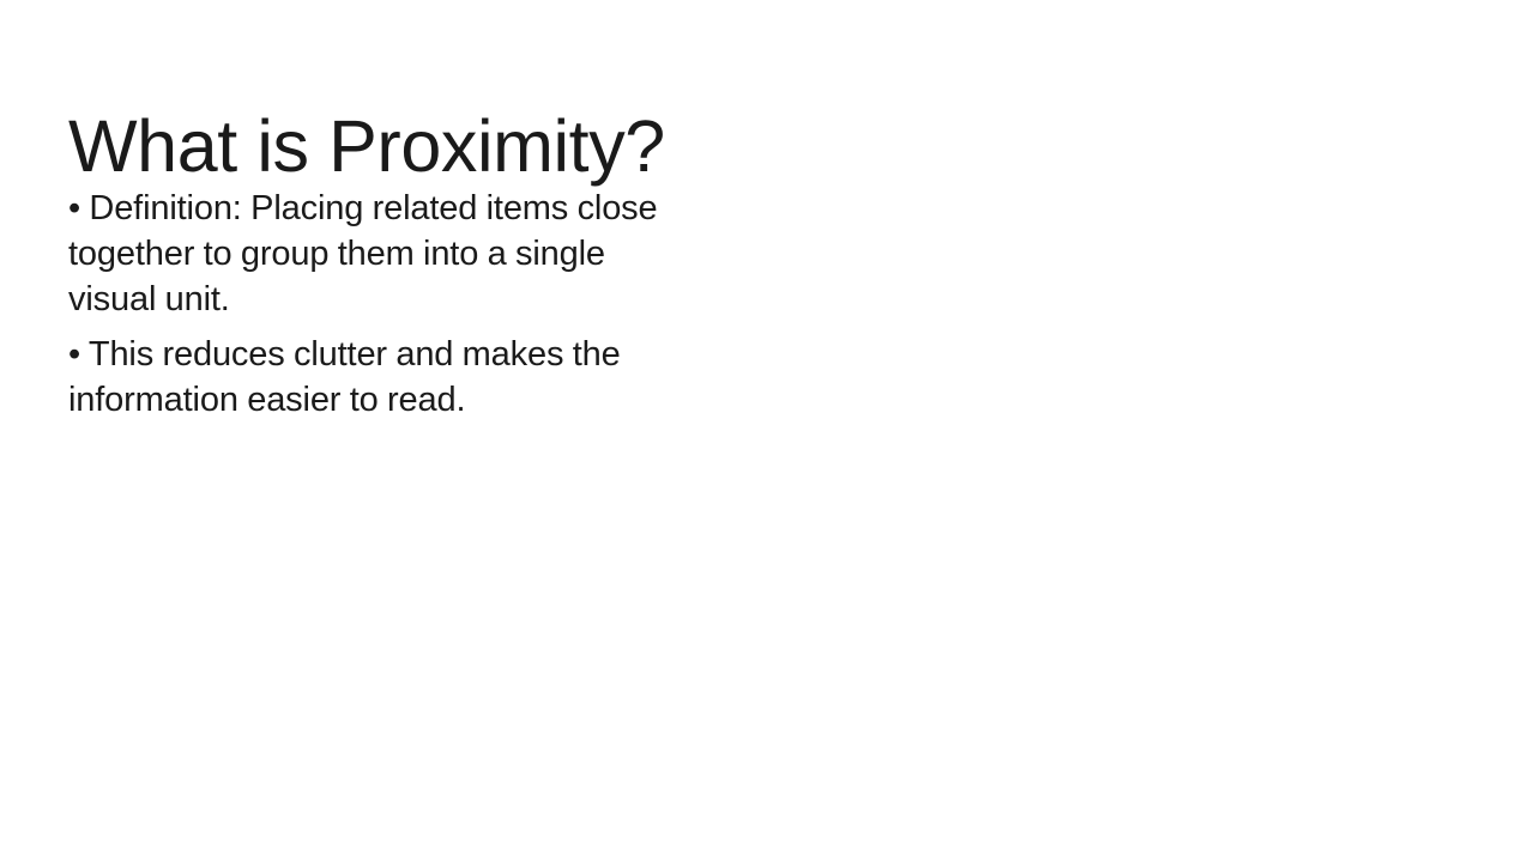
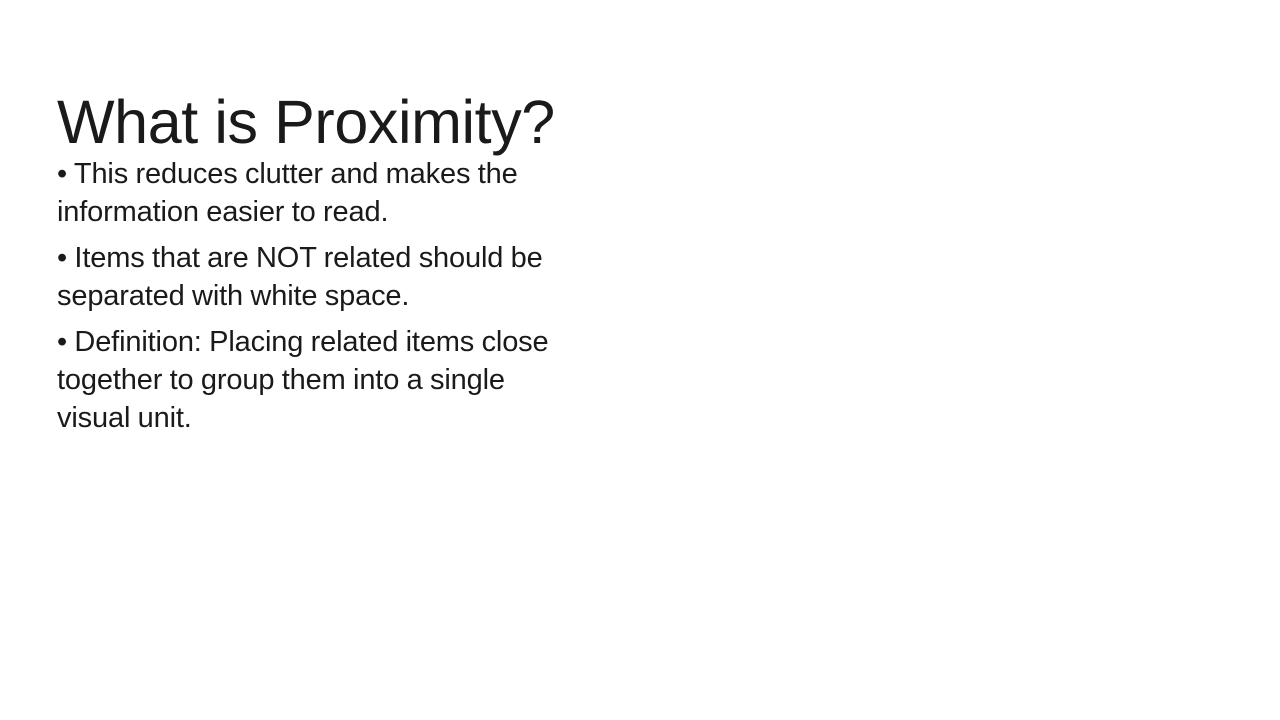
  What is Proximity?
- • Definition: Placing related items close together to group them into a single visual unit.
+ • This reduces clutter and makes the information easier to read.
+ • Items that are NOT related should be separated with white space.
- • This reduces clutter and makes the information easier to read.
+ • Definition: Placing related items close together to group them into a single visual unit.
